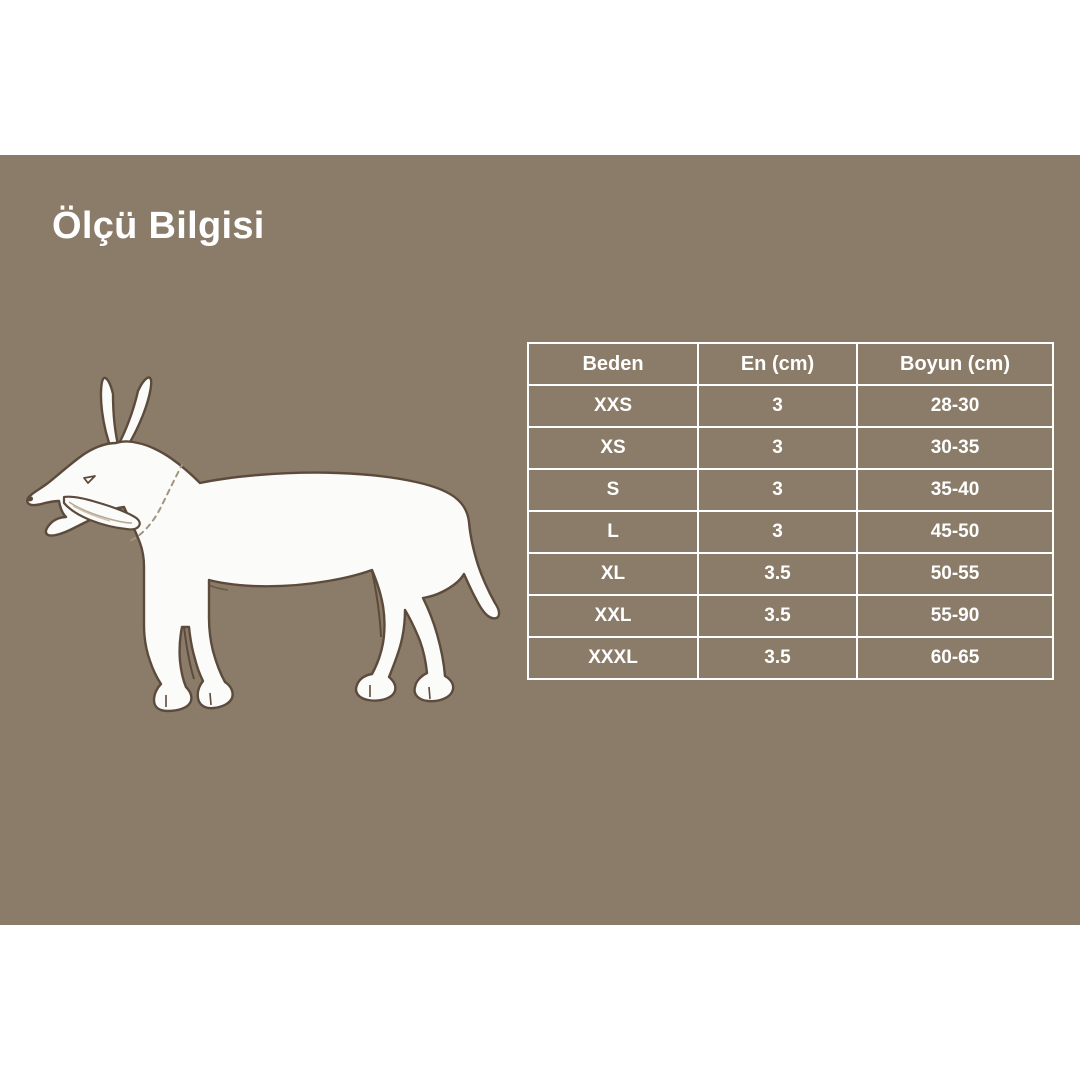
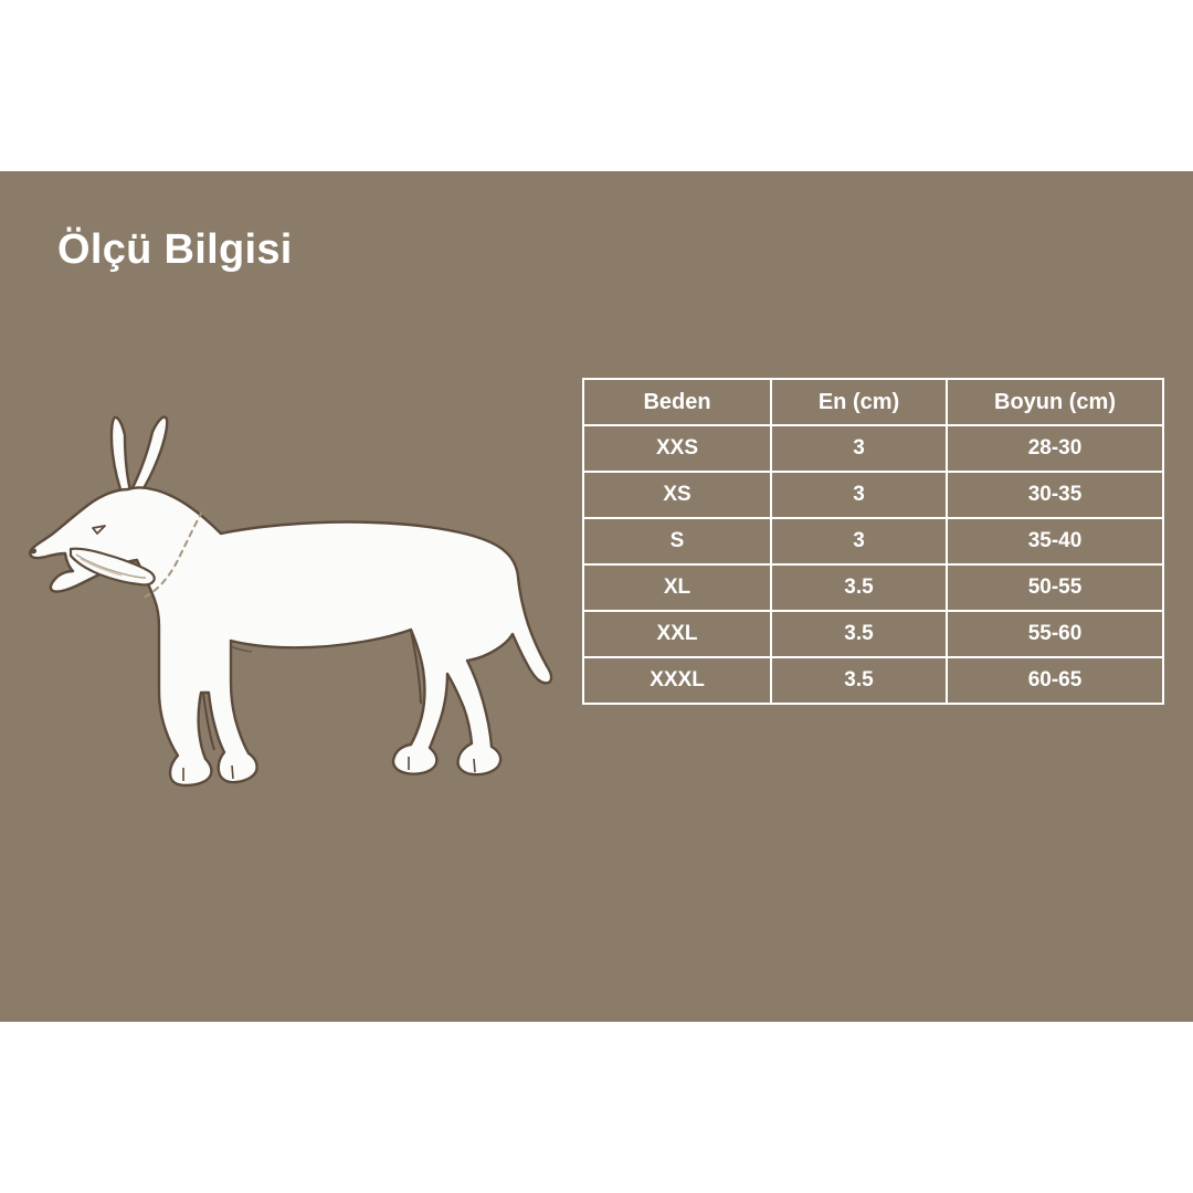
  Ölçü Bilgisi
  Beden	En (cm)	Boyun (cm)
  XXS	3	28-30
  XS	3	30-35
  S	3	35-40
- L	3	45-50
  XL	3.5	50-55
- XXL	3.5	55-90
+ XXL	3.5	55-60
  XXXL	3.5	60-65
